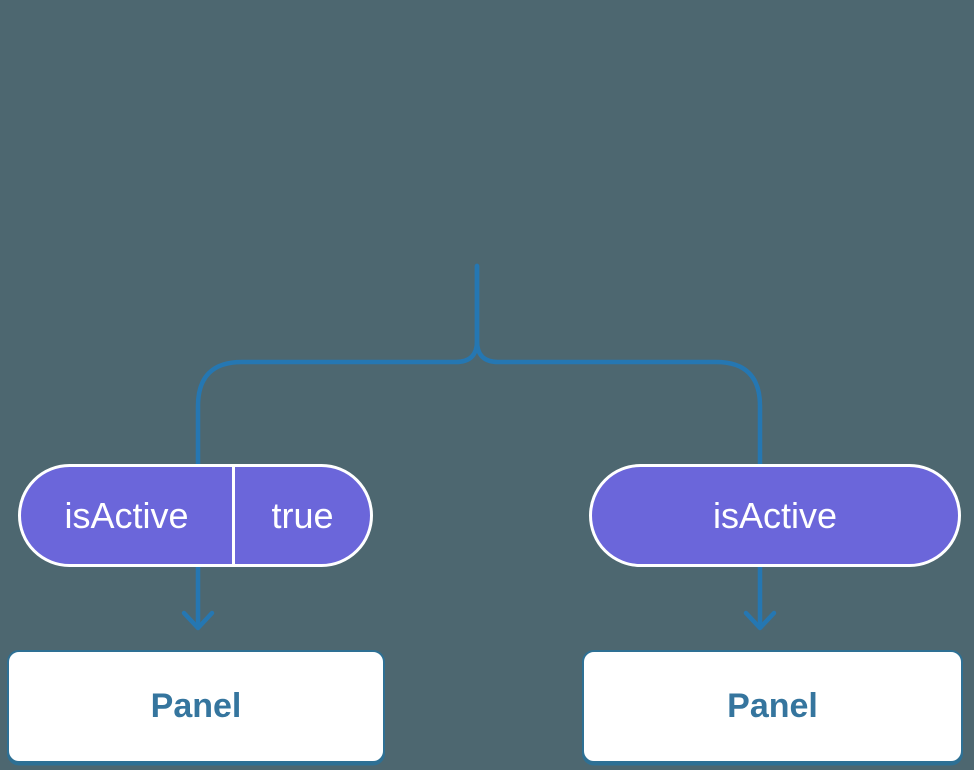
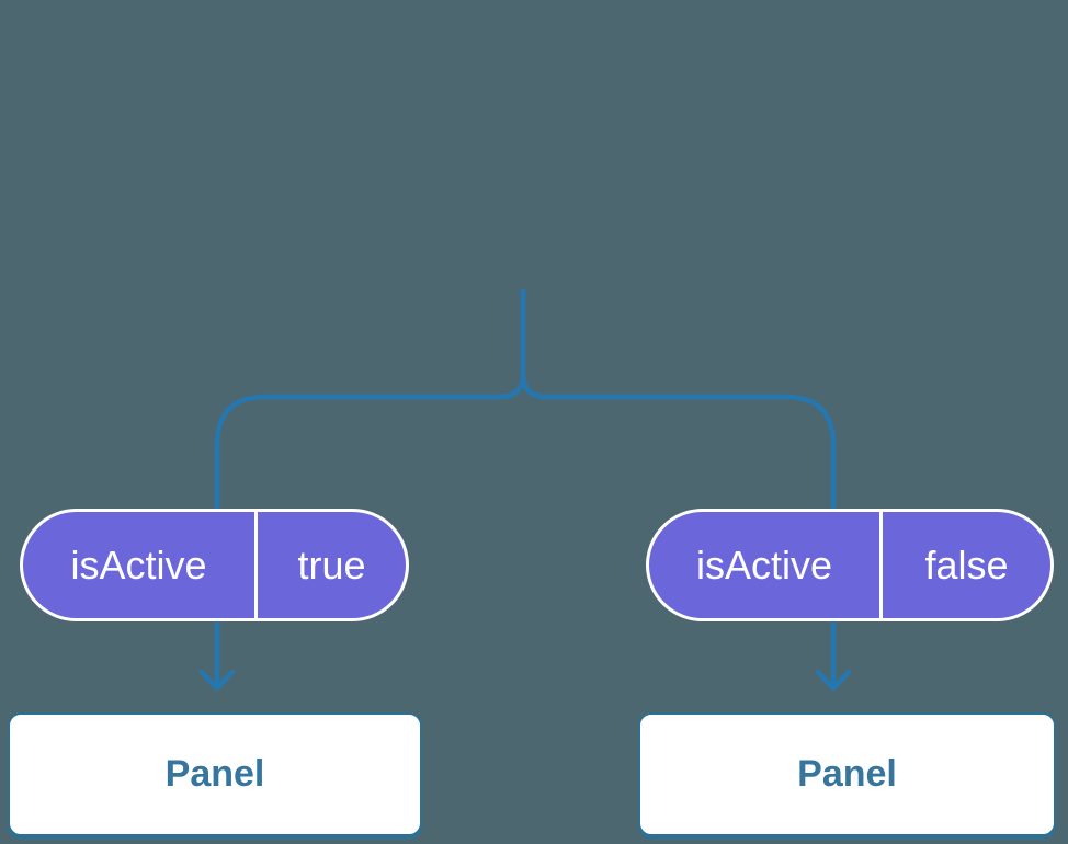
  isActive
  true
  isActive
+ false
  Panel
  Panel
